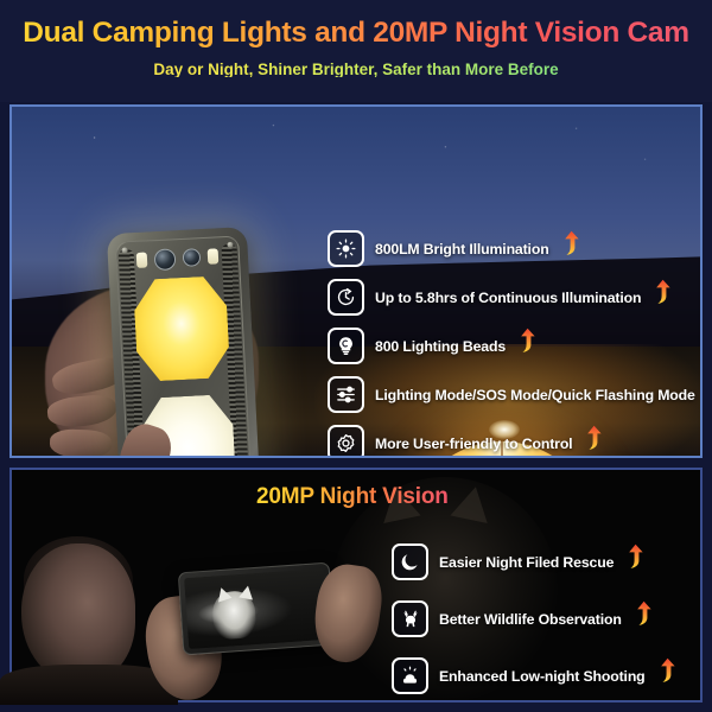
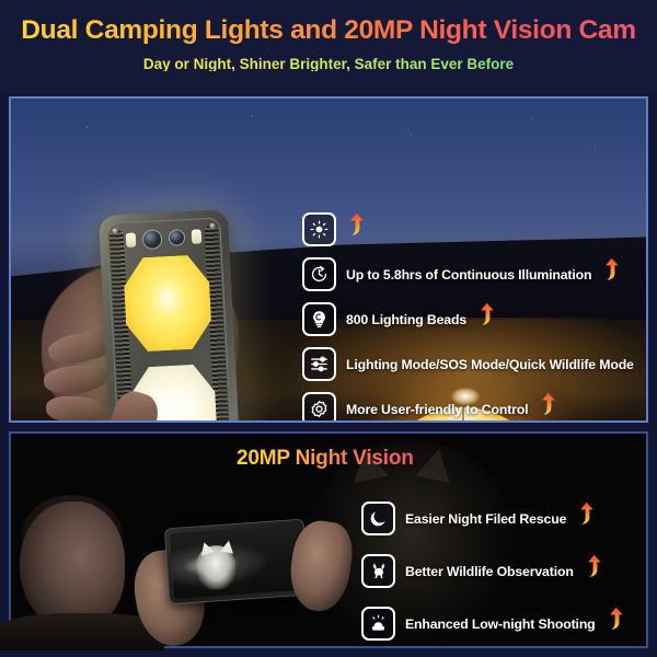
  Dual Camping Lights and 20MP Night Vision Cam
- Day or Night, Shiner Brighter, Safer than More Before
+ Day or Night, Shiner Brighter, Safer than Ever Before
- 800LM Bright Illumination
  Up to 5.8hrs of Continuous Illumination
  800 Lighting Beads
- Lighting Mode/SOS Mode/Quick Flashing Mode
+ Lighting Mode/SOS Mode/Quick Wildlife Mode
  More User-friendly to Control
  20MP Night Vision
  Easier Night Filed Rescue
  Better Wildlife Observation
  Enhanced Low-night Shooting
